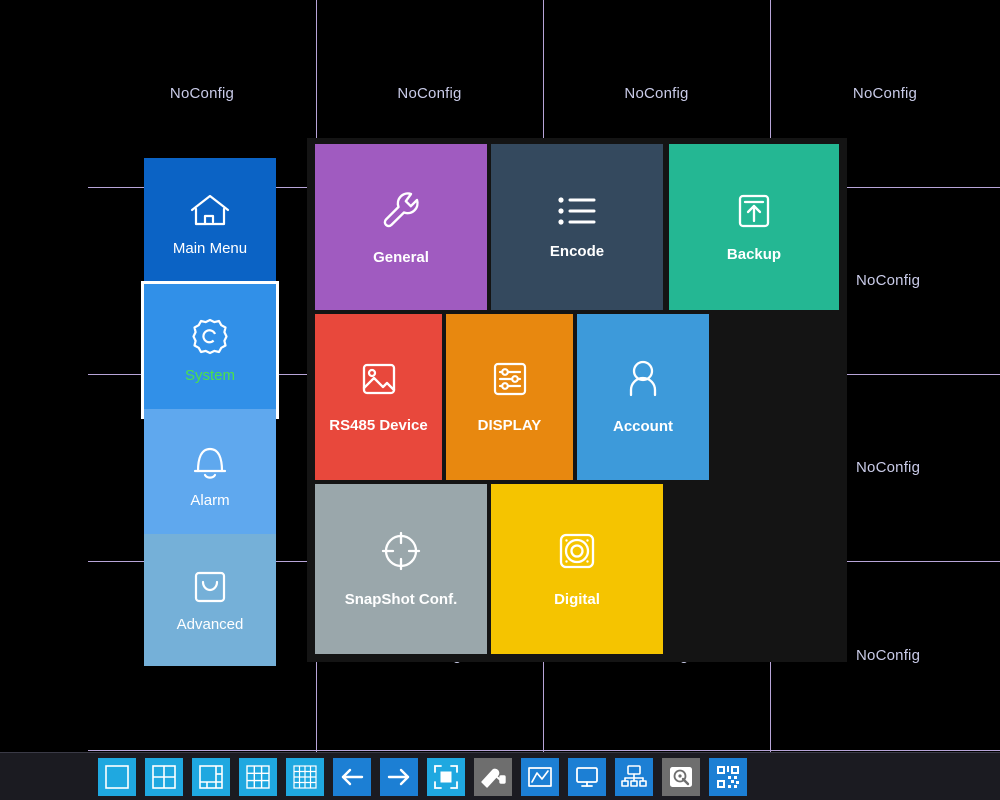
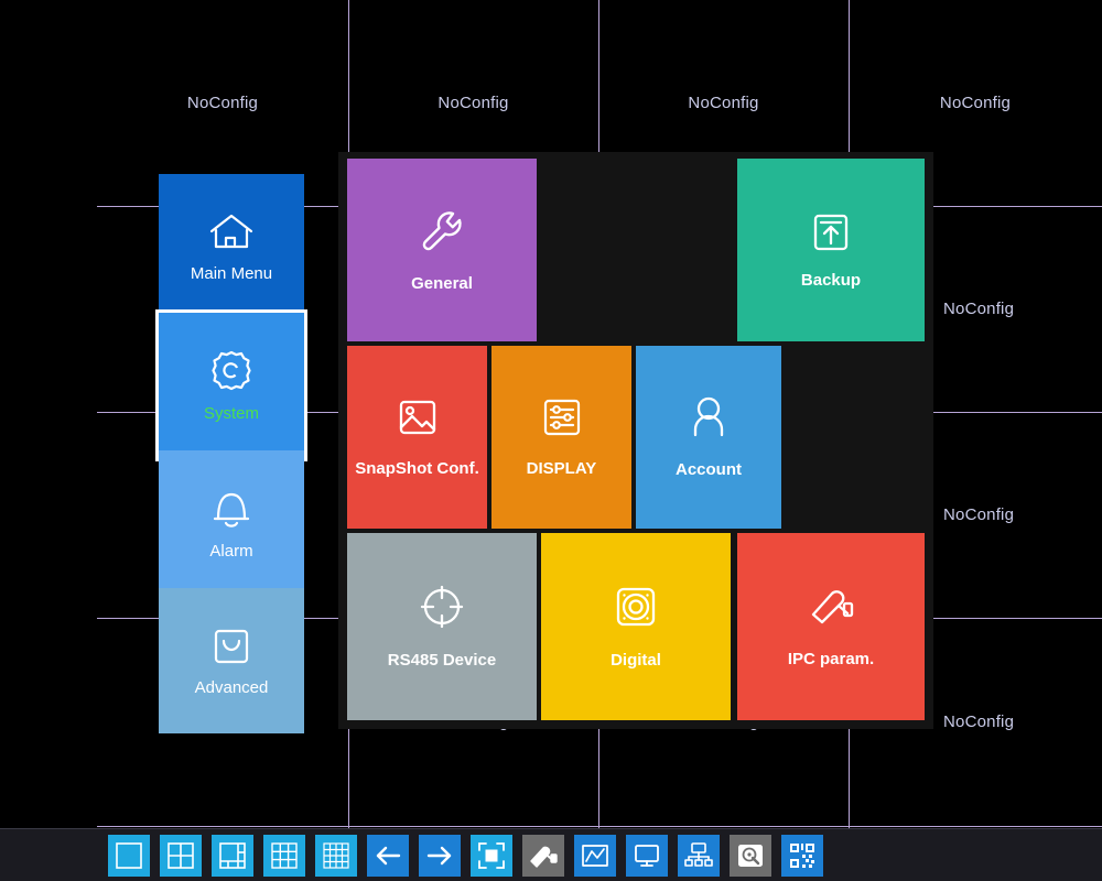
  NoConfig
  NoConfig
  NoConfig
  NoConfig
  NoConfig
  NoConfig
  NoConfig
  Main Menu
  System
  Alarm
  Advanced
  General
- Encode
  Backup
- RS485 Device
+ SnapShot Conf.
  DISPLAY
  Account
- SnapShot Conf.
+ RS485 Device
  Digital
+ IPC param.
